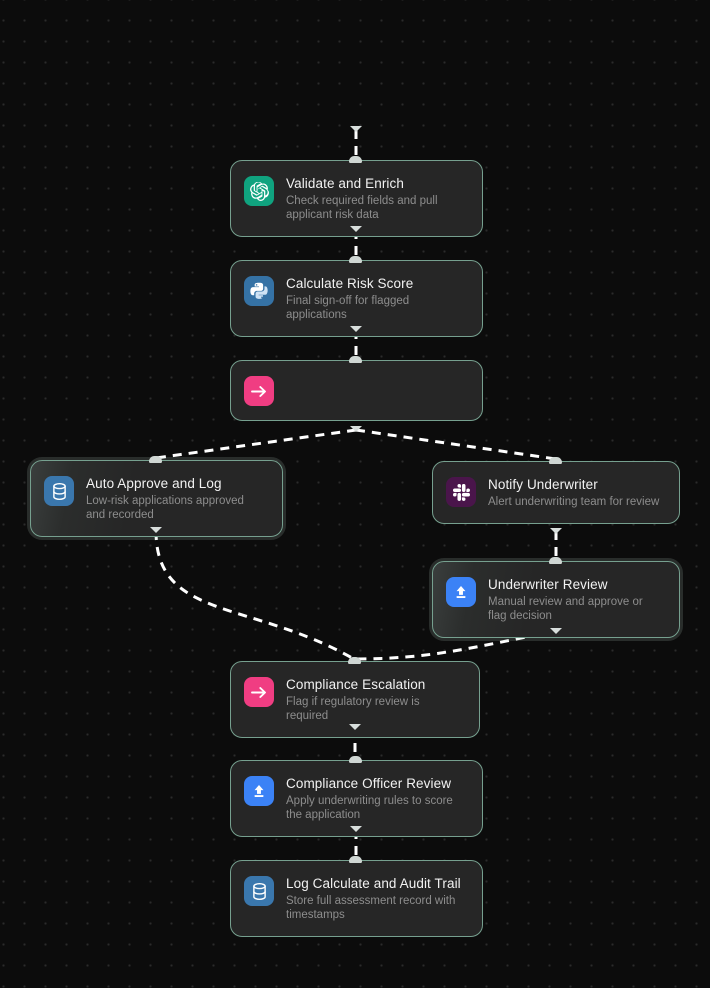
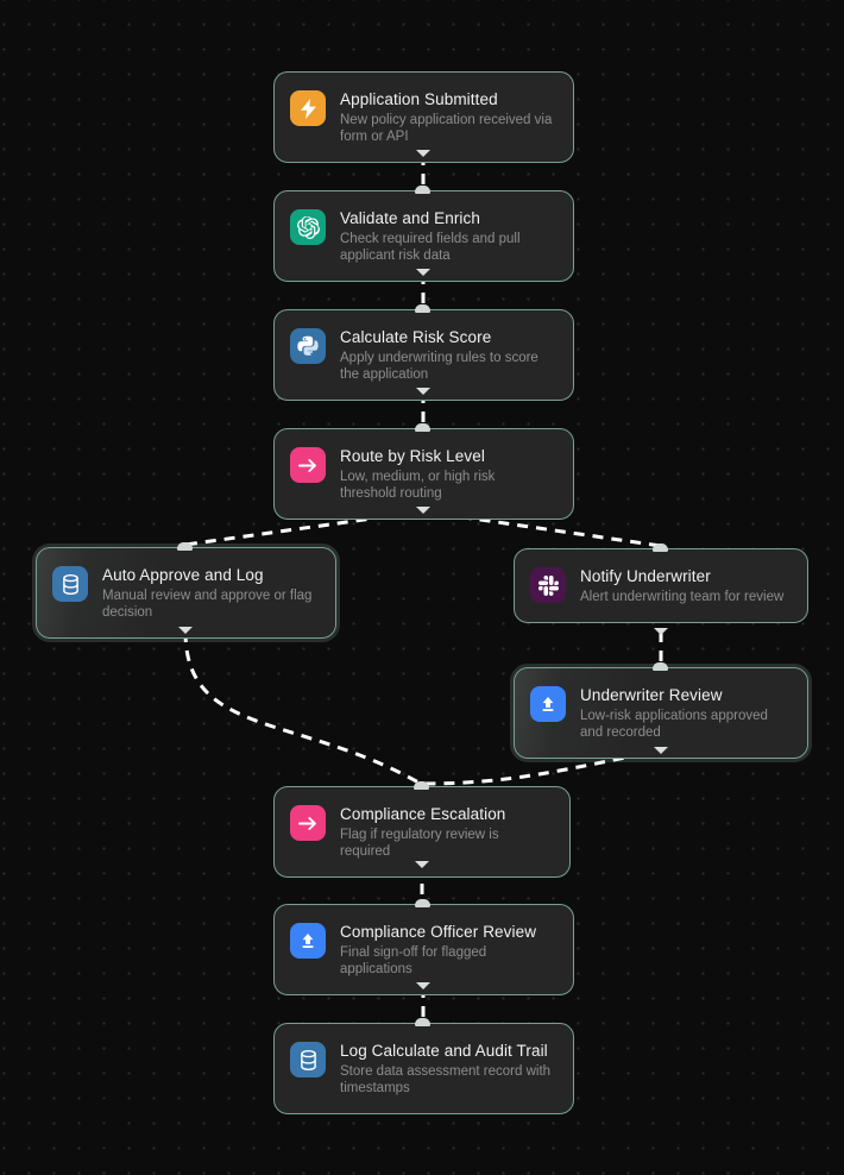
+ Application Submitted
+ New policy application received via form or API
  Validate and Enrich
  Check required fields and pull applicant risk data
  Calculate Risk Score
- Final sign-off for flagged applications
+ Apply underwriting rules to score the application
+ Route by Risk Level
+ Low, medium, or high risk threshold routing
  Auto Approve and Log
- Low-risk applications approved and recorded
+ Manual review and approve or flag decision
  Notify Underwriter
  Alert underwriting team for review
  Underwriter Review
- Manual review and approve or flag decision
+ Low-risk applications approved and recorded
  Compliance Escalation
  Flag if regulatory review is required
  Compliance Officer Review
- Apply underwriting rules to score the application
+ Final sign-off for flagged applications
  Log Calculate and Audit Trail
- Store full assessment record with timestamps
+ Store data assessment record with timestamps
